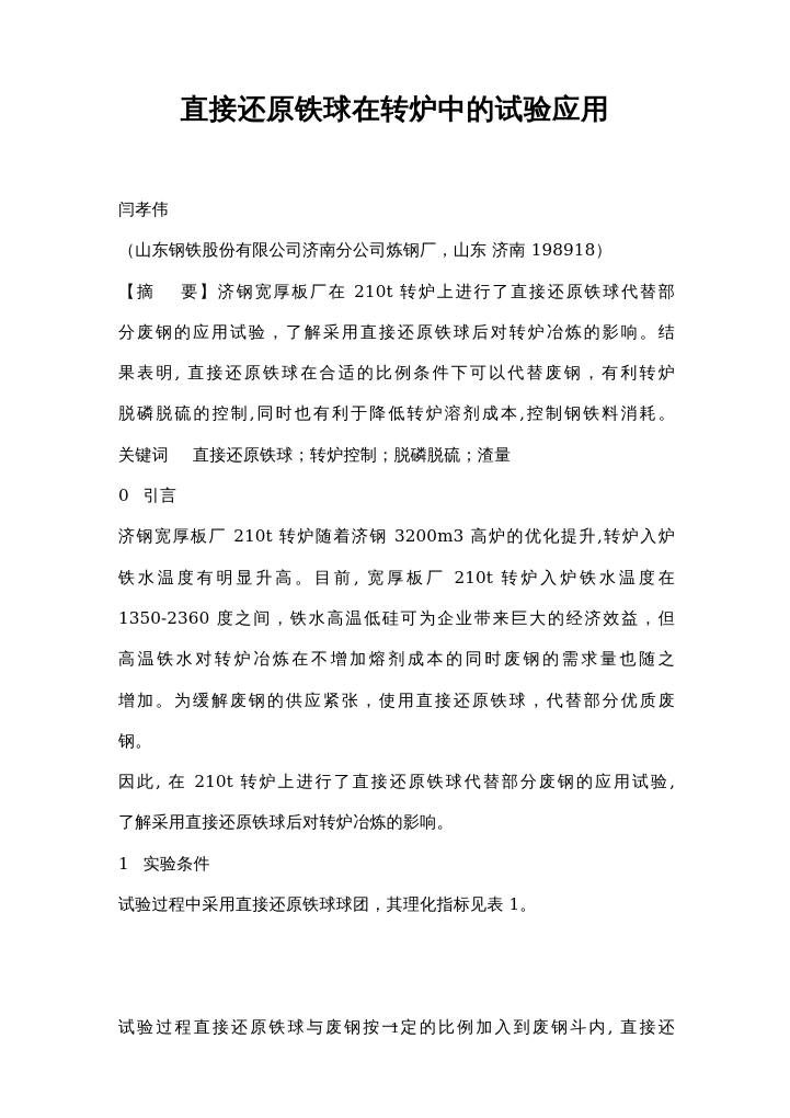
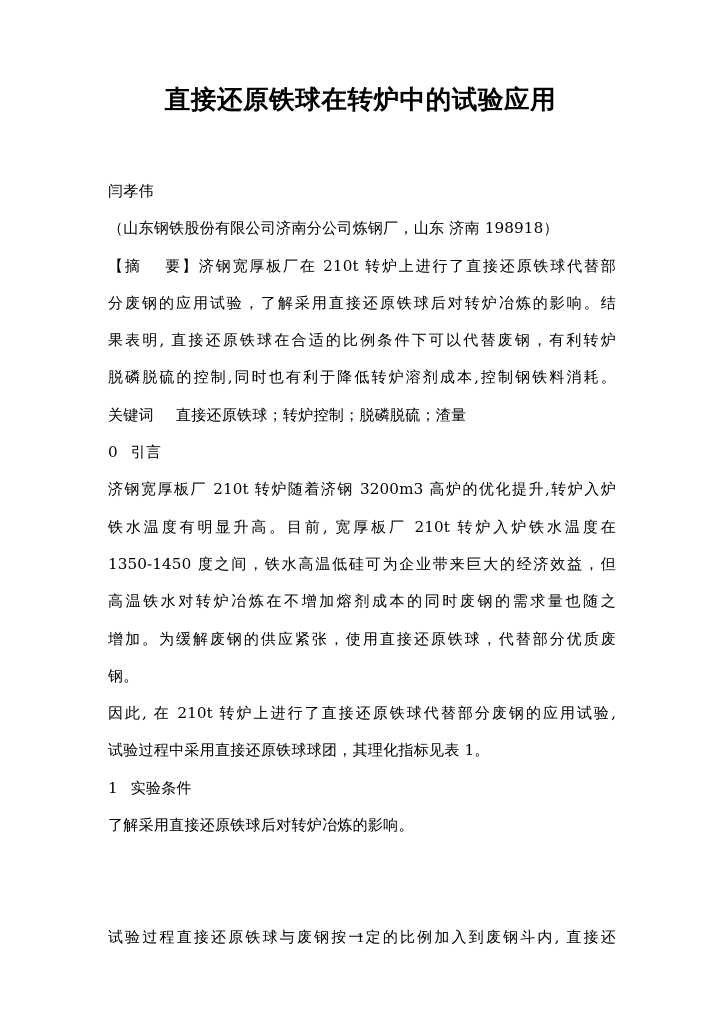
  直接还原铁球在转炉中的试验应用
  闫孝伟
  （山东钢铁股份有限公司济南分公司炼钢厂，山东 济南 198918）
  【摘 要】济钢宽厚板厂在 210t 转炉上进行了直接还原铁球代替部
  分废钢的应用试验，了解采用直接还原铁球后对转炉冶炼的影响。结
  果表明, 直接还原铁球在合适的比例条件下可以代替废钢，有利转炉
  脱磷脱硫的控制,同时也有利于降低转炉溶剂成本,控制钢铁料消耗。
  关键词 直接还原铁球；转炉控制；脱磷脱硫；渣量
  0 引言
  济钢宽厚板厂 210t 转炉随着济钢 3200m3 高炉的优化提升,转炉入炉
  铁水温度有明显升高。目前, 宽厚板厂 210t 转炉入炉铁水温度在
- 1350-2360 度之间，铁水高温低硅可为企业带来巨大的经济效益，但
+ 1350-1450 度之间，铁水高温低硅可为企业带来巨大的经济效益，但
  高温铁水对转炉冶炼在不增加熔剂成本的同时废钢的需求量也随之
  增加。为缓解废钢的供应紧张，使用直接还原铁球，代替部分优质废
  钢。
  因此, 在 210t 转炉上进行了直接还原铁球代替部分废钢的应用试验,
- 了解采用直接还原铁球后对转炉冶炼的影响。
+ 试验过程中采用直接还原铁球球团，其理化指标见表 1。
  1 实验条件
- 试验过程中采用直接还原铁球球团，其理化指标见表 1。
+ 了解采用直接还原铁球后对转炉冶炼的影响。
  试验过程直接还原铁球与废钢按一定的比例加入到废钢斗内, 直接还
  1
